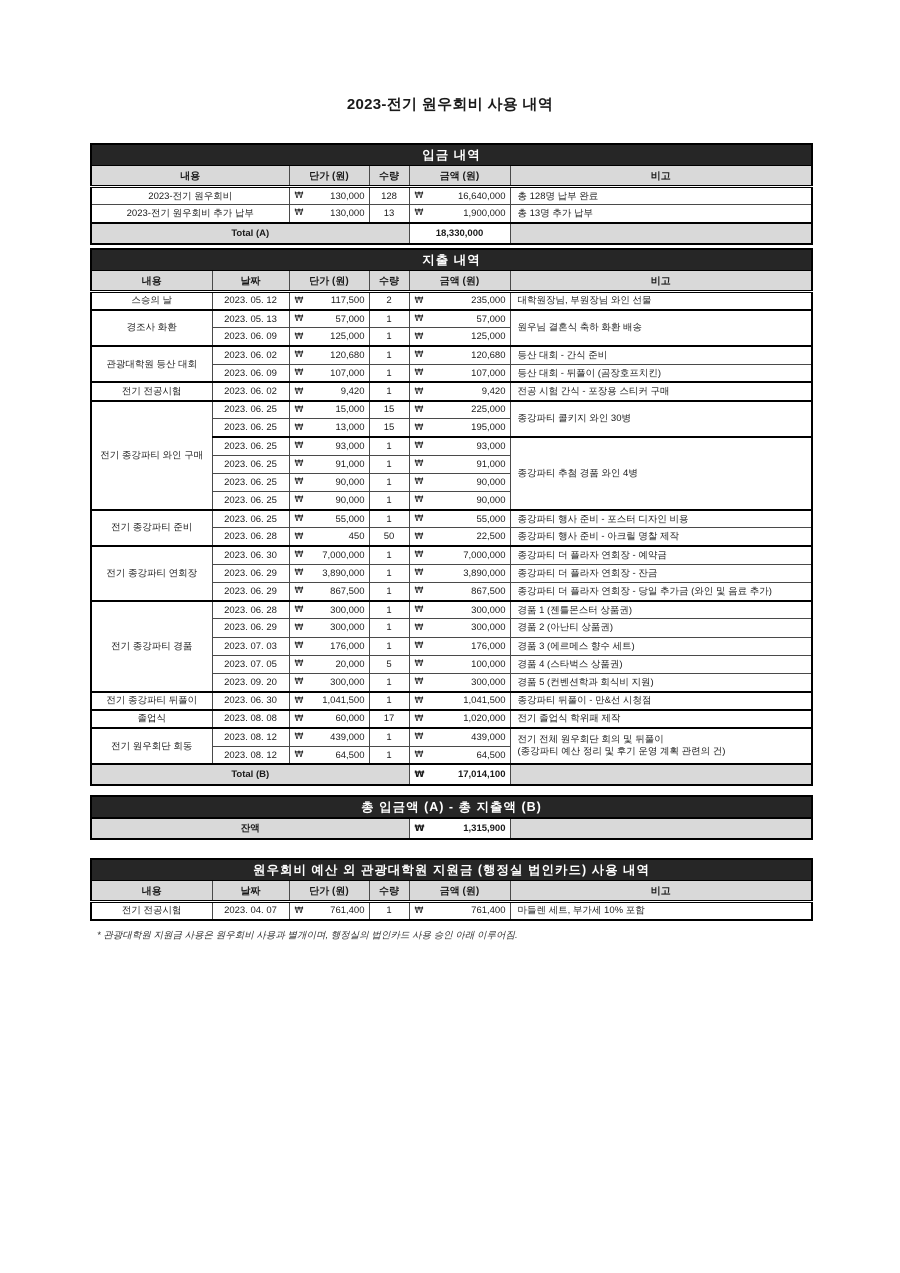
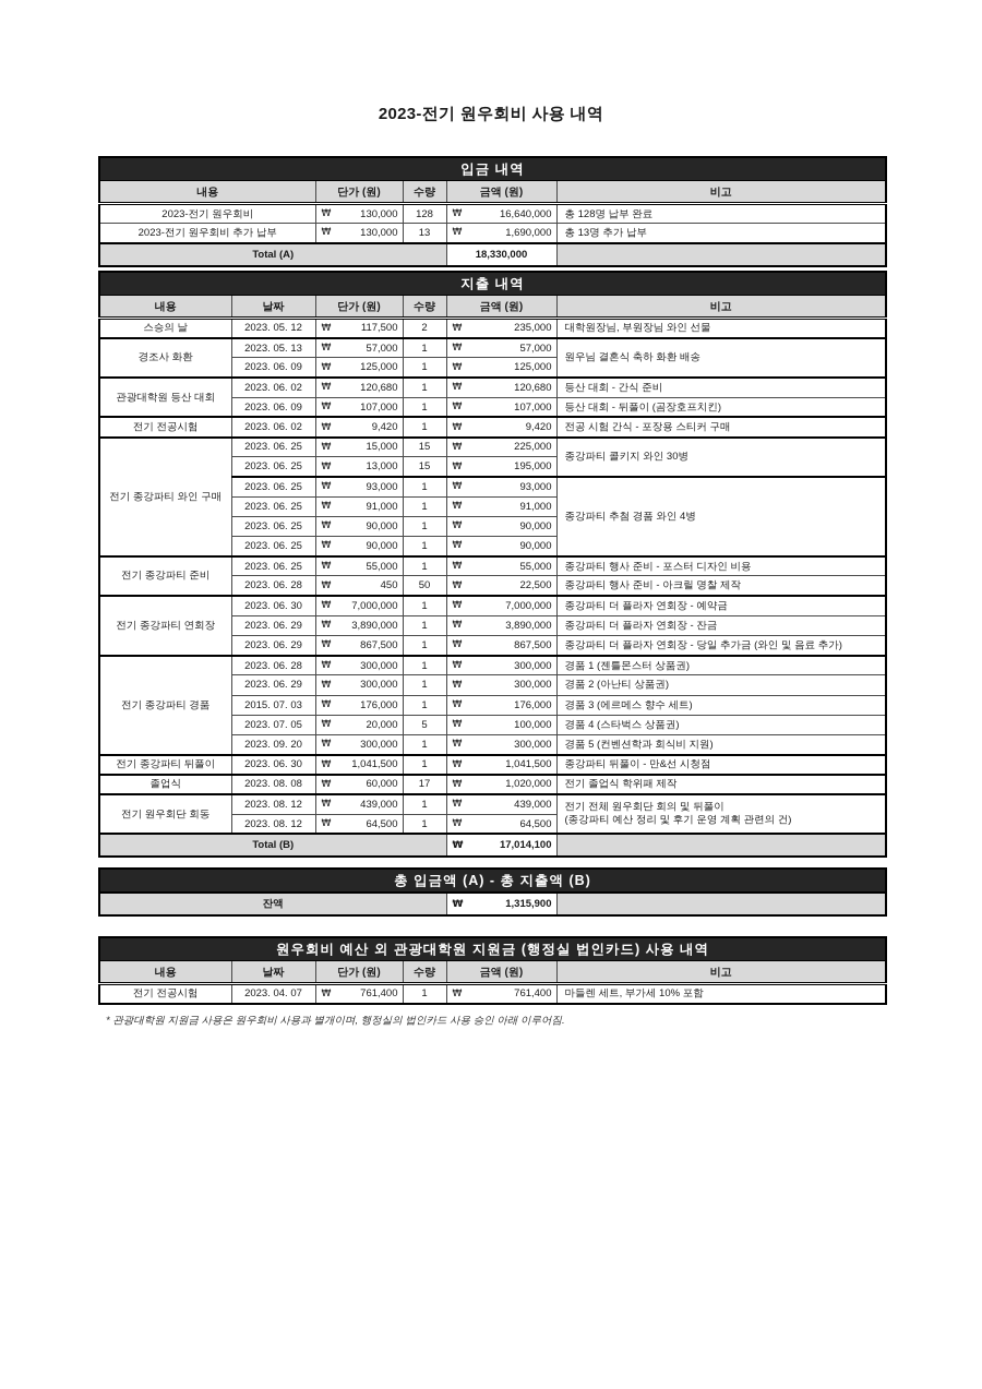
  2023-전기 원우회비 사용 내역
  입금 내역
  내용	단가 (원)	수량	금액 (원)	비고
  2023-전기 원우회비	₩ 130,000	128	₩ 16,640,000	총 128명 납부 완료
- 2023-전기 원우회비 추가 납부	₩ 130,000	13	₩ 1,900,000	총 13명 추가 납부
+ 2023-전기 원우회비 추가 납부	₩ 130,000	13	₩ 1,690,000	총 13명 추가 납부
  Total (A)	18,330,000
  지출 내역
  내용	날짜	단가 (원)	수량	금액 (원)	비고
  스승의 날	2023. 05. 12	₩ 117,500	2	₩ 235,000	대학원장님, 부원장님 와인 선물
  경조사 화환	2023. 05. 13	₩ 57,000	1	₩ 57,000	원우님 결혼식 축하 화환 배송
  2023. 06. 09	₩ 125,000	1	₩ 125,000
  관광대학원 등산 대회	2023. 06. 02	₩ 120,680	1	₩ 120,680	등산 대회 - 간식 준비
  2023. 06. 09	₩ 107,000	1	₩ 107,000	등산 대회 - 뒤풀이 (곰장호프치킨)
  전기 전공시험	2023. 06. 02	₩ 9,420	1	₩ 9,420	전공 시험 간식 - 포장용 스티커 구매
  전기 종강파티 와인 구매	2023. 06. 25	₩ 15,000	15	₩ 225,000	종강파티 콜키지 와인 30병
  2023. 06. 25	₩ 13,000	15	₩ 195,000
  2023. 06. 25	₩ 93,000	1	₩ 93,000	종강파티 추첨 경품 와인 4병
  2023. 06. 25	₩ 91,000	1	₩ 91,000
  2023. 06. 25	₩ 90,000	1	₩ 90,000
  2023. 06. 25	₩ 90,000	1	₩ 90,000
  전기 종강파티 준비	2023. 06. 25	₩ 55,000	1	₩ 55,000	종강파티 행사 준비 - 포스터 디자인 비용
  2023. 06. 28	₩ 450	50	₩ 22,500	종강파티 행사 준비 - 아크릴 명찰 제작
  전기 종강파티 연회장	2023. 06. 30	₩ 7,000,000	1	₩ 7,000,000	종강파티 더 플라자 연회장 - 예약금
  2023. 06. 29	₩ 3,890,000	1	₩ 3,890,000	종강파티 더 플라자 연회장 - 잔금
  2023. 06. 29	₩ 867,500	1	₩ 867,500	종강파티 더 플라자 연회장 - 당일 추가금 (와인 및 음료 추가)
  전기 종강파티 경품	2023. 06. 28	₩ 300,000	1	₩ 300,000	경품 1 (젠틀몬스터 상품권)
  2023. 06. 29	₩ 300,000	1	₩ 300,000	경품 2 (아난티 상품권)
- 2023. 07. 03	₩ 176,000	1	₩ 176,000	경품 3 (에르메스 향수 세트)
+ 2015. 07. 03	₩ 176,000	1	₩ 176,000	경품 3 (에르메스 향수 세트)
  2023. 07. 05	₩ 20,000	5	₩ 100,000	경품 4 (스타벅스 상품권)
  2023. 09. 20	₩ 300,000	1	₩ 300,000	경품 5 (컨벤션학과 회식비 지원)
  전기 종강파티 뒤풀이	2023. 06. 30	₩ 1,041,500	1	₩ 1,041,500	종강파티 뒤풀이 - 만&선 시청점
  졸업식	2023. 08. 08	₩ 60,000	17	₩ 1,020,000	전기 졸업식 학위패 제작
  전기 원우회단 회동	2023. 08. 12	₩ 439,000	1	₩ 439,000	전기 전체 원우회단 회의 및 뒤풀이 (종강파티 예산 정리 및 후기 운영 계획 관련의 건)
  2023. 08. 12	₩ 64,500	1	₩ 64,500
  Total (B)	₩ 17,014,100
  총 입금액 (A) - 총 지출액 (B)
  잔액	₩ 1,315,900
  원우회비 예산 외 관광대학원 지원금 (행정실 법인카드) 사용 내역
  내용	날짜	단가 (원)	수량	금액 (원)	비고
  전기 전공시험	2023. 04. 07	₩ 761,400	1	₩ 761,400	마들렌 세트, 부가세 10% 포함
  * 관광대학원 지원금 사용은 원우회비 사용과 별개이며, 행정실의 법인카드 사용 승인 아래 이루어짐.
